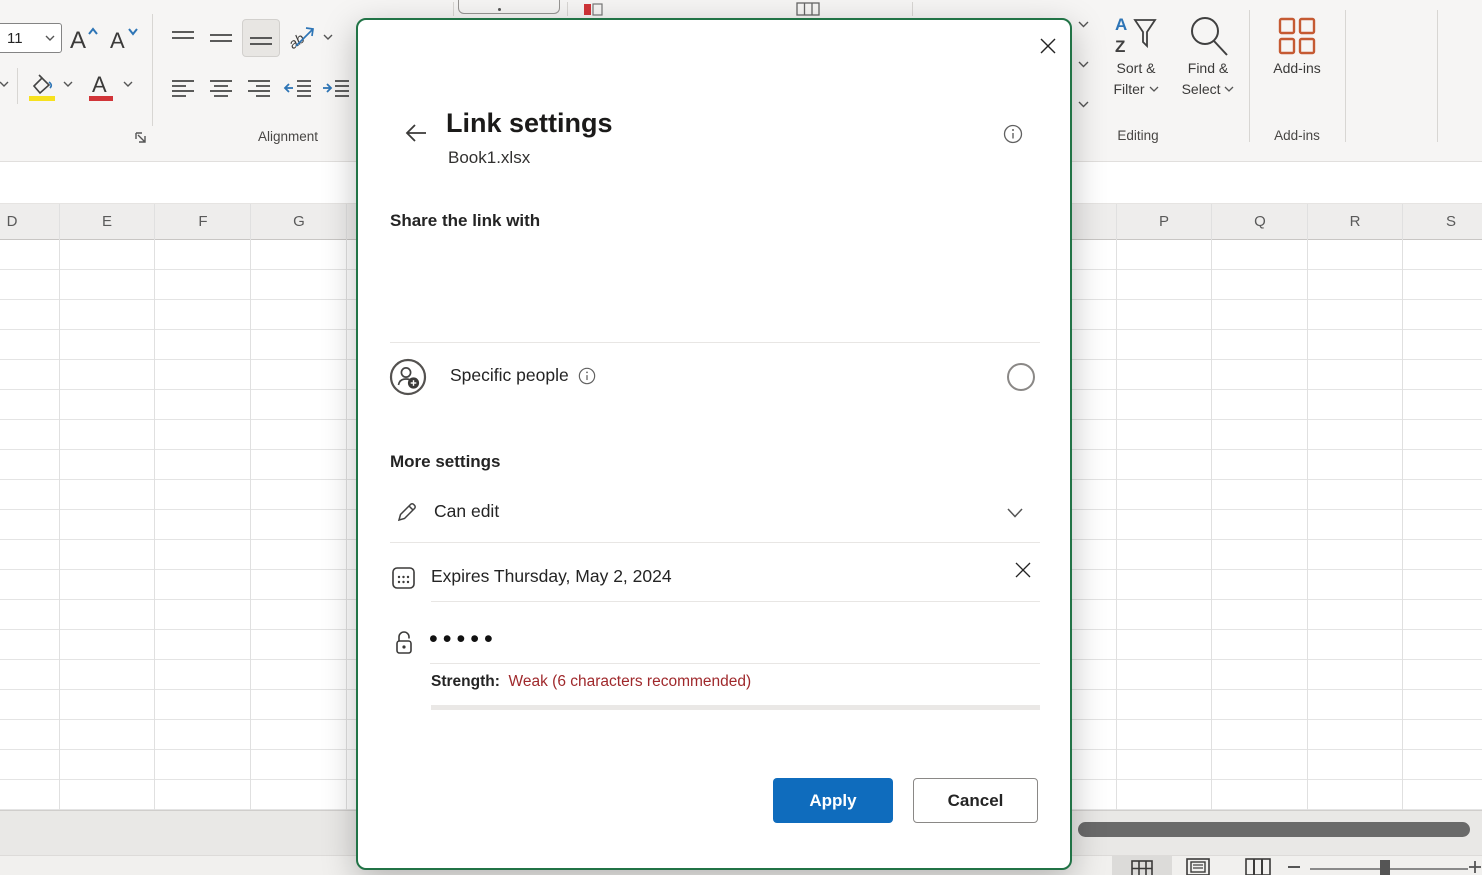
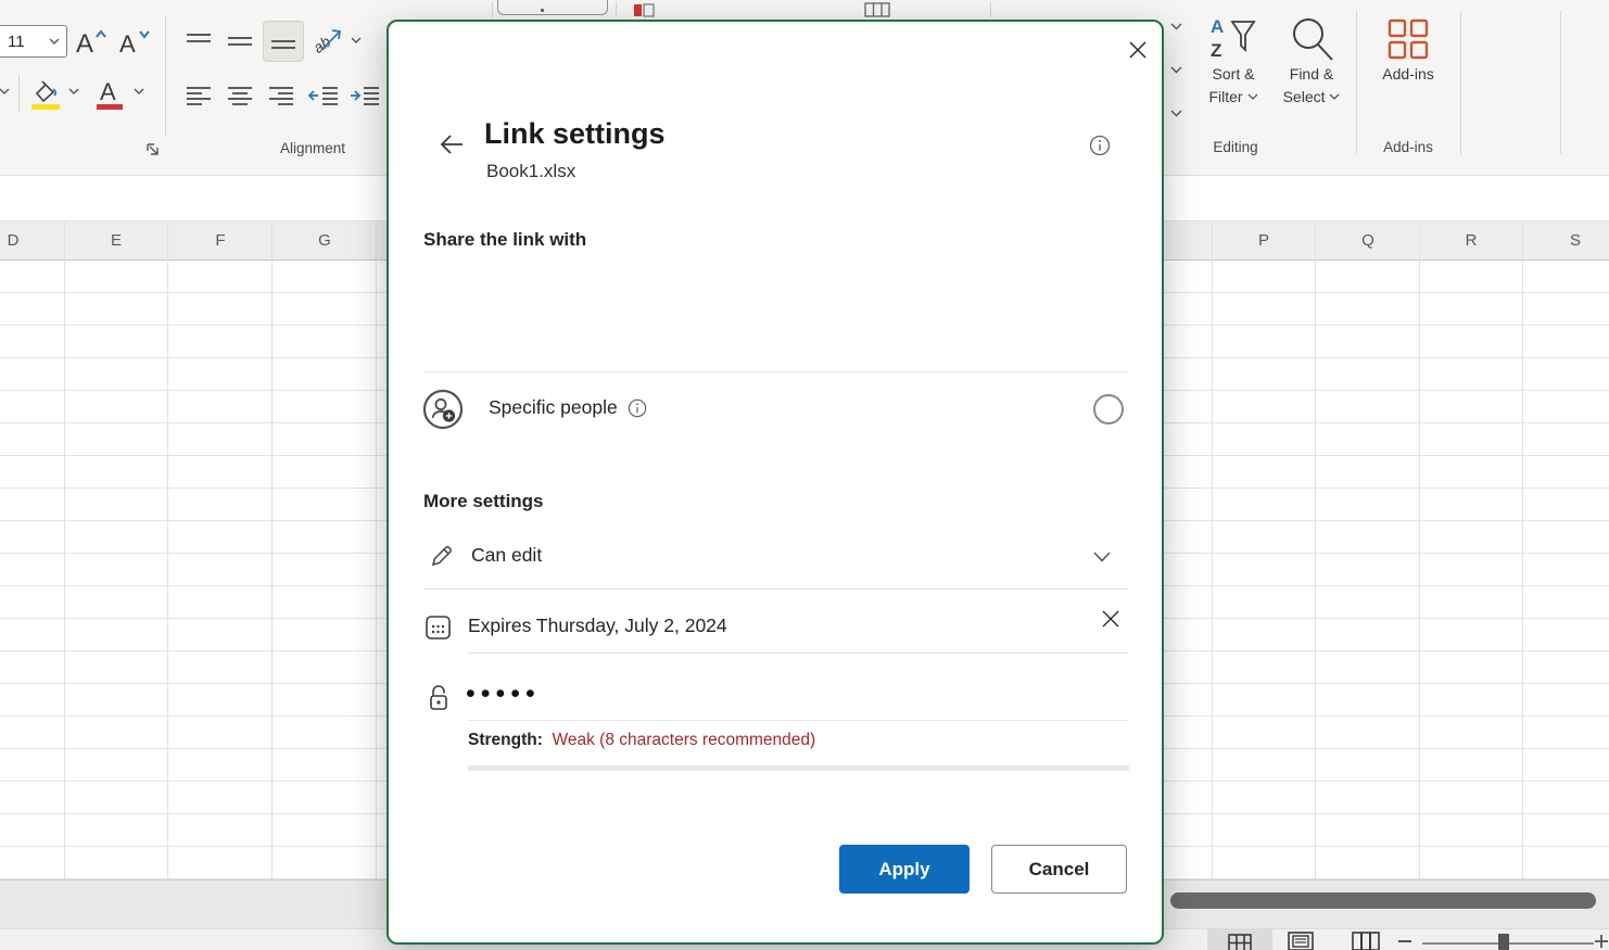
  11
  A
  A
  A
  Alignment
  A
  Z
  Sort &
  Filter
  Find &
  Select
  Add-ins
  Editing
  Add-ins
  D
  E
  F
  G
  P
  Q
  R
  S
  Link settings
  Book1.xlsx
  Share the link with
  Specific people
  More settings
  Can edit
- Expires Thursday, May 2, 2024
+ Expires Thursday, July 2, 2024
  •••••
- Strength: Weak (6 characters recommended)
+ Strength: Weak (8 characters recommended)
  Apply
  Cancel
